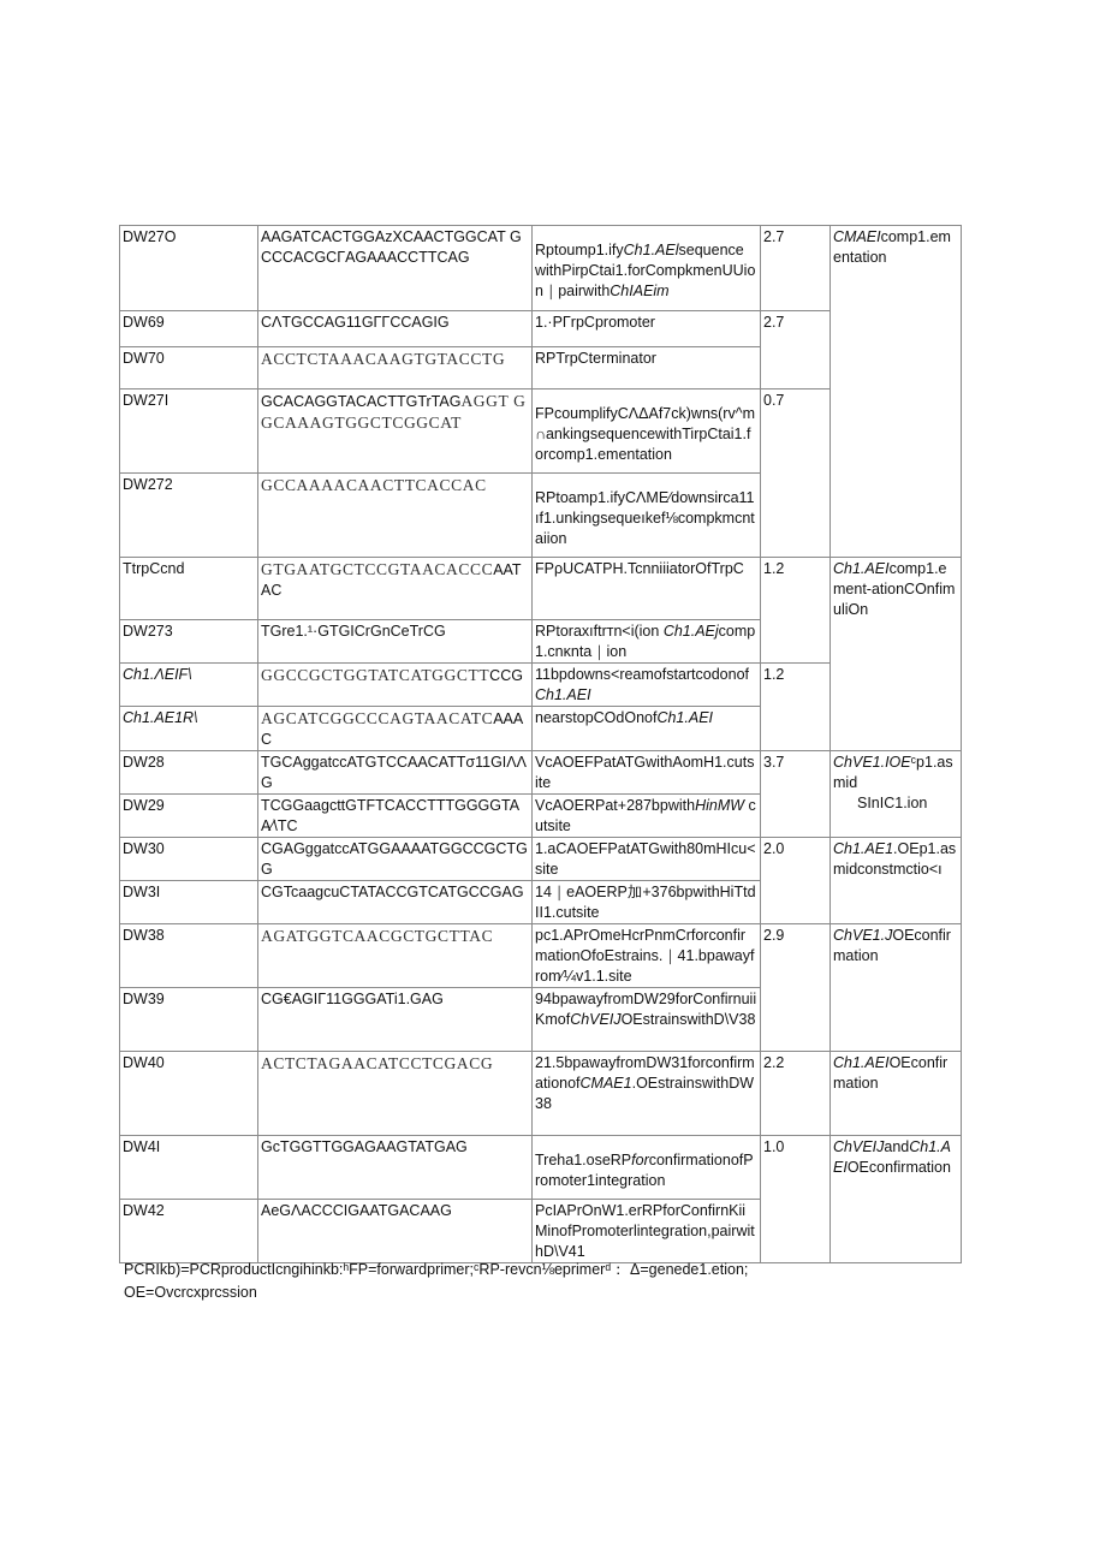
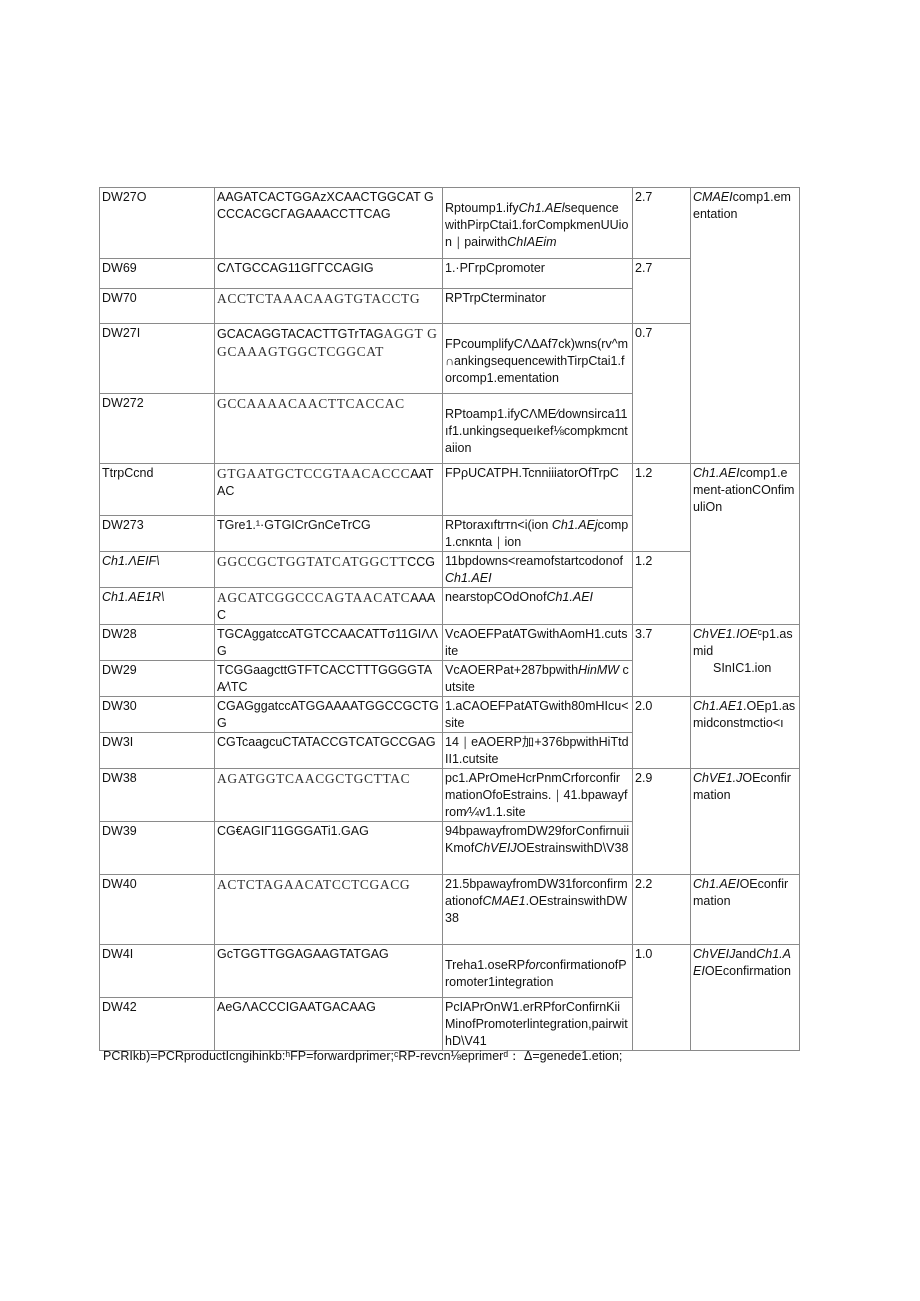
  DW27O	AAGATCACTGGAzXCAACTGGCAT GCCCACGCΓAGAAACCTTCAG	Rptoump1.ifyCh1.AElsequence withPirpCtai1.forCompkmenUUion｜pairwithChIAEim	2.7	CMAEIcomp1.ementation
  DW69	CΛTGCCAG11GΓΓCCAGIG	1.·PΓrpCpromoter	2.7
  DW70	ACCTCTAAACAAGTGTACCTG	RPTrpCterminator
  DW27I	GCACAGGTACACTTGTrTAGAGGT GGCAAAGTGGCTCGGCAT	FPcoumplifyCΛΔAf7ck)wns(rv^m∩ankingsequencewithTirpCtai1.forcomp1.ementation	0.7
  DW272	GCCAAAACAACTTCACCAC	RPtoamp1.ifyCΛME⁄downsirca11ıf1.unkingsequeıkef⅛compkmcntaiion
  TtrpCcnd	GTGAATGCTCCGTAACACCCAATAC	FPρUCATPH.TcnniiiatorOfTrpC	1.2	Ch1.AEIcomp1.ement-ationCOnfimuliOn
  DW273	TGre1.¹·GTGICrGnCeTrCG	RPtoraxıftrтn<i(ion Ch1.AEjcomp1.cnκnta｜ion
  Ch1.ΛEIF\	GGCCGCTGGTATCATGGCTTCCG	11bpdowns<reamofstartcodonofCh1.AEI	1.2
  Ch1.AE1R\	AGCATCGGCCCAGTAACATCAAAC	nearstopCOdOnofCh1.AEI
  DW28	TGCAggatccATGTCCAACATTσ11GIΛΛG	VcAOEFPatATGwithAomH1.cutsite	3.7	ChVE1.IOEᶜp1.asmidSInIC1.ion
  DW29	TCGGaagcttGTFTCACCTTTGGGGTAA⁄\TC	VcAOERPat+287bpwithHinMW cutsite
  DW30	CGAGggatccATGGAAAATGGCCGCTGG	1.aCAOEFPatATGwith80mHIcu<site	2.0	Ch1.AE1.OEp1.asmidconstmctio<ı
  DW3I	CGTcaagcuCTATACCGTCATGCCGAG	14｜eAOERP加+376bpwithHiTtdII1.cutsite
  DW38	AGATGGTCAACGCTGCTTAC	pc1.APrOmeHcrPnmCrforconfirmationOfoEstrains.｜41.bpawayfrom⁄¼v1.1.site	2.9	ChVE1.JOEconfirmation
  DW39	CG€AGIΓ11GGGATi1.GAG	94bpawayfromDW29forConfirnuiiKmofChVEIJOEstrainswithD\V38
  DW40	ACTCTAGAACATCCTCGACG	21.5bpawayfromDW31forconfirmationofCMAE1.OEstrainswithDW38	2.2	Ch1.AEIOEconfirmation
  DW4I	GcTGGTTGGAGAAGTATGAG	Treha1.oseRPforconfirmationofPromoter1integration	1.0	ChVEIJandCh1.AEIOEconfirmation
  DW42	AeGΛACCCIGAATGACAAG	PcIAPrOnW1.erRPforConfirnKiiMinofPromoterlintegration,pairwithD\V41
  PCRIkb)=PCRproductIcngihinkb:ʰFP=forwardprimer;ᶜRP-revcn⅛eprimerᵈ： Δ=genede1.etion;
- OE=Ovcrcxprcssion
